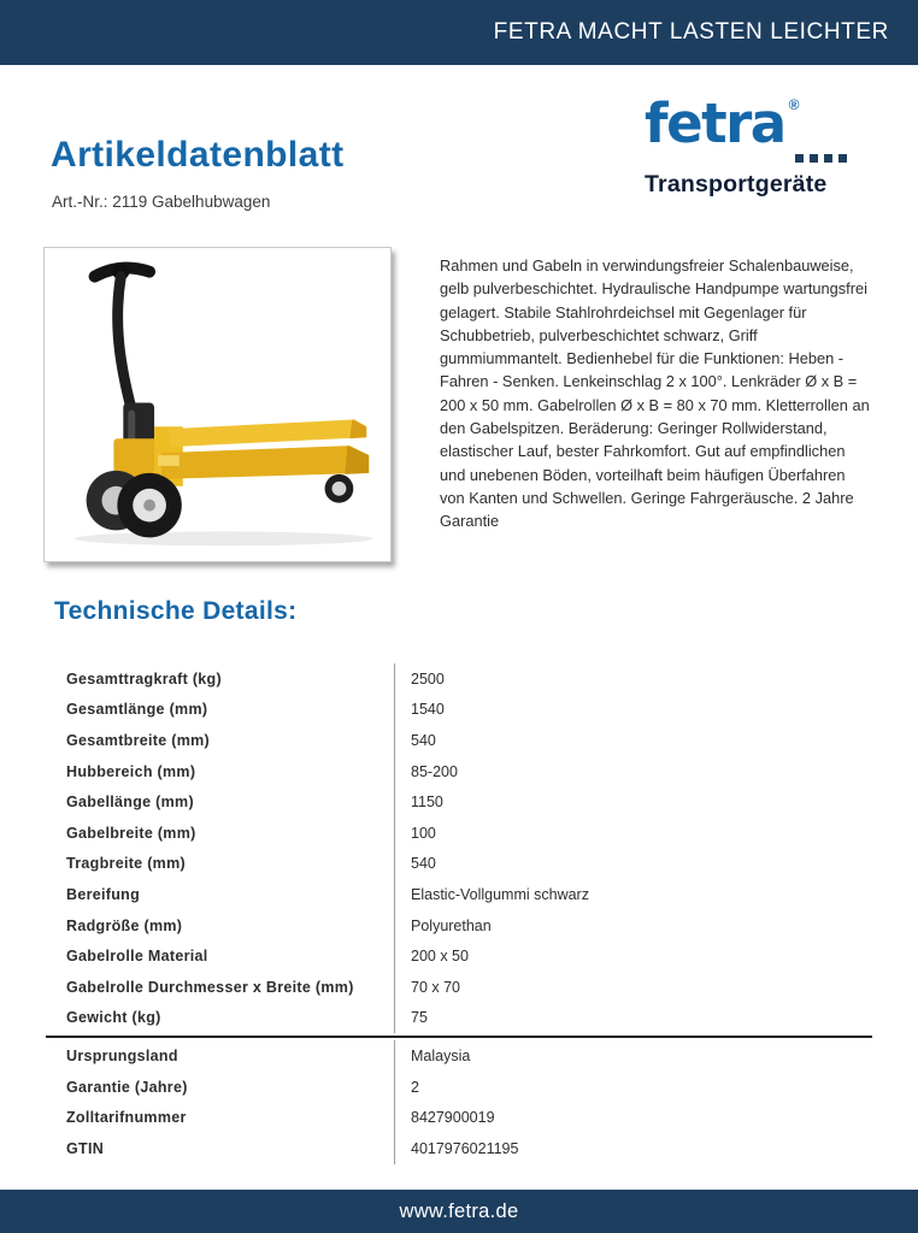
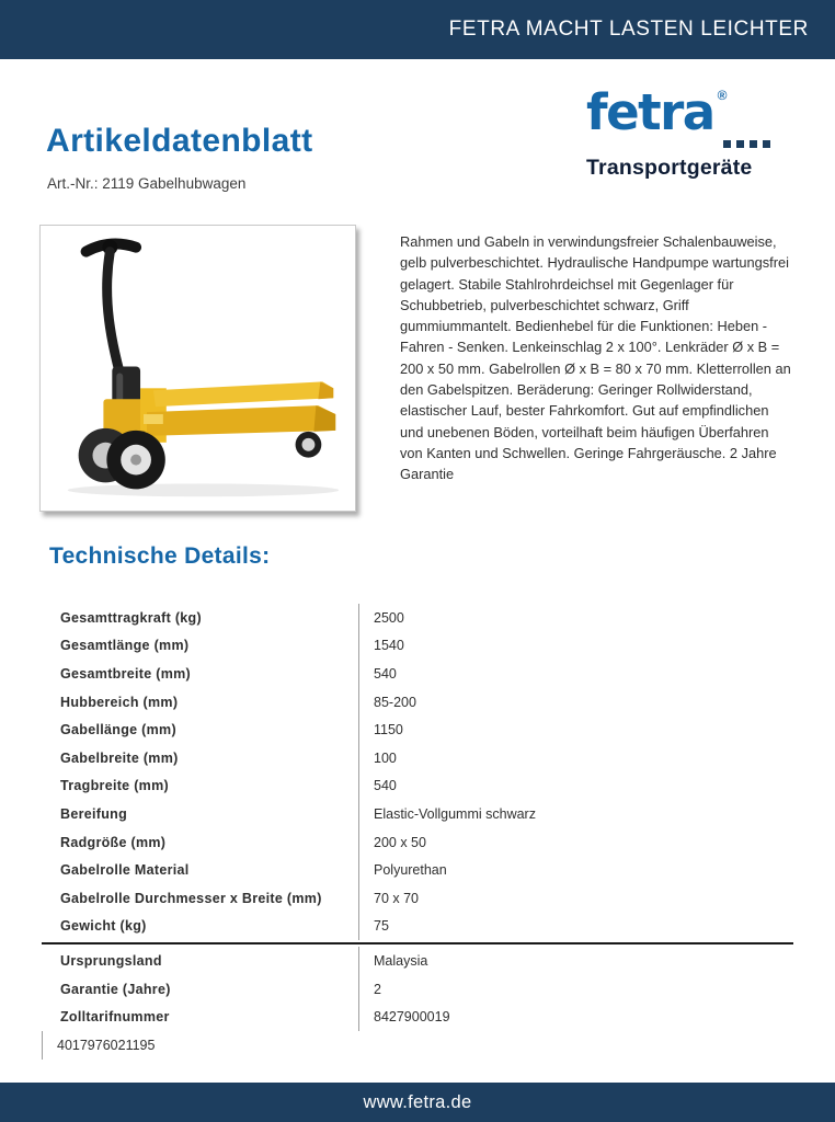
  FETRA MACHT LASTEN LEICHTER
  Artikeldatenblatt
  Art.-Nr.: 2119 Gabelhubwagen
  fetra
  ®
  Transportgeräte
  Rahmen und Gabeln in verwindungsfreier Schalenbauweise, gelb pulverbeschichtet. Hydraulische Handpumpe wartungsfrei gelagert. Stabile Stahlrohrdeichsel mit Gegenlager für Schubbetrieb, pulverbeschichtet schwarz, Griff gummiummantelt. Bedienhebel für die Funktionen: Heben - Fahren - Senken. Lenkeinschlag 2 x 100°. Lenkräder Ø x B = 200 x 50 mm. Gabelrollen Ø x B = 80 x 70 mm. Kletterrollen an den Gabelspitzen. Beräderung: Geringer Rollwiderstand, elastischer Lauf, bester Fahrkomfort. Gut auf empfindlichen und unebenen Böden, vorteilhaft beim häufigen Überfahren von Kanten und Schwellen. Geringe Fahrgeräusche. 2 Jahre Garantie
  Technische Details:
  Gesamttragkraft (kg)
  2500
  Gesamtlänge (mm)
  1540
  Gesamtbreite (mm)
  540
  Hubbereich (mm)
  85-200
  Gabellänge (mm)
  1150
  Gabelbreite (mm)
  100
  Tragbreite (mm)
  540
  Bereifung
  Elastic-Vollgummi schwarz
  Radgröße (mm)
- Polyurethan
+ 200 x 50
  Gabelrolle Material
- 200 x 50
+ Polyurethan
  Gabelrolle Durchmesser x Breite (mm)
  70 x 70
  Gewicht (kg)
  75
  Ursprungsland
  Malaysia
  Garantie (Jahre)
  2
  Zolltarifnummer
  8427900019
- GTIN
  4017976021195
  www.fetra.de
